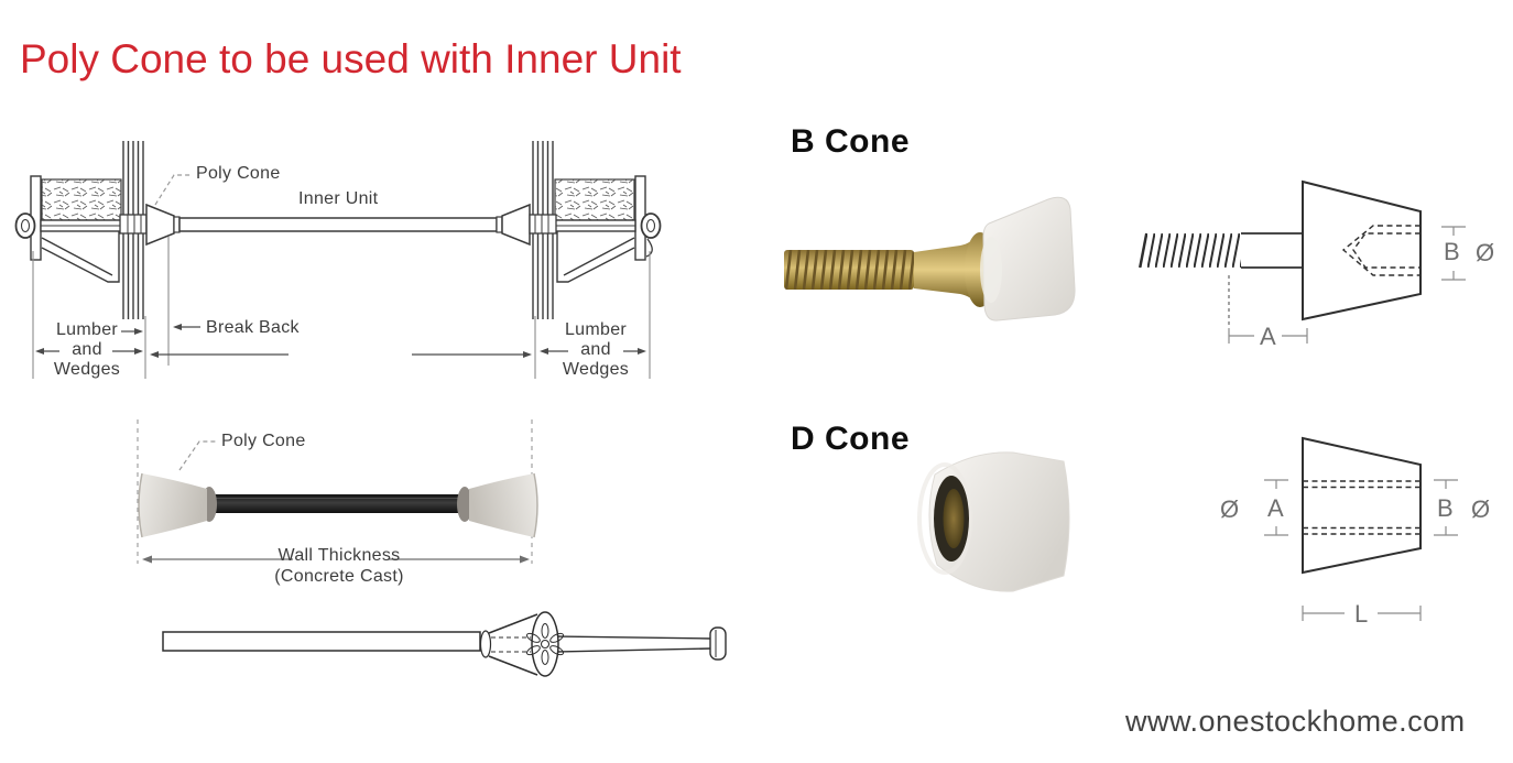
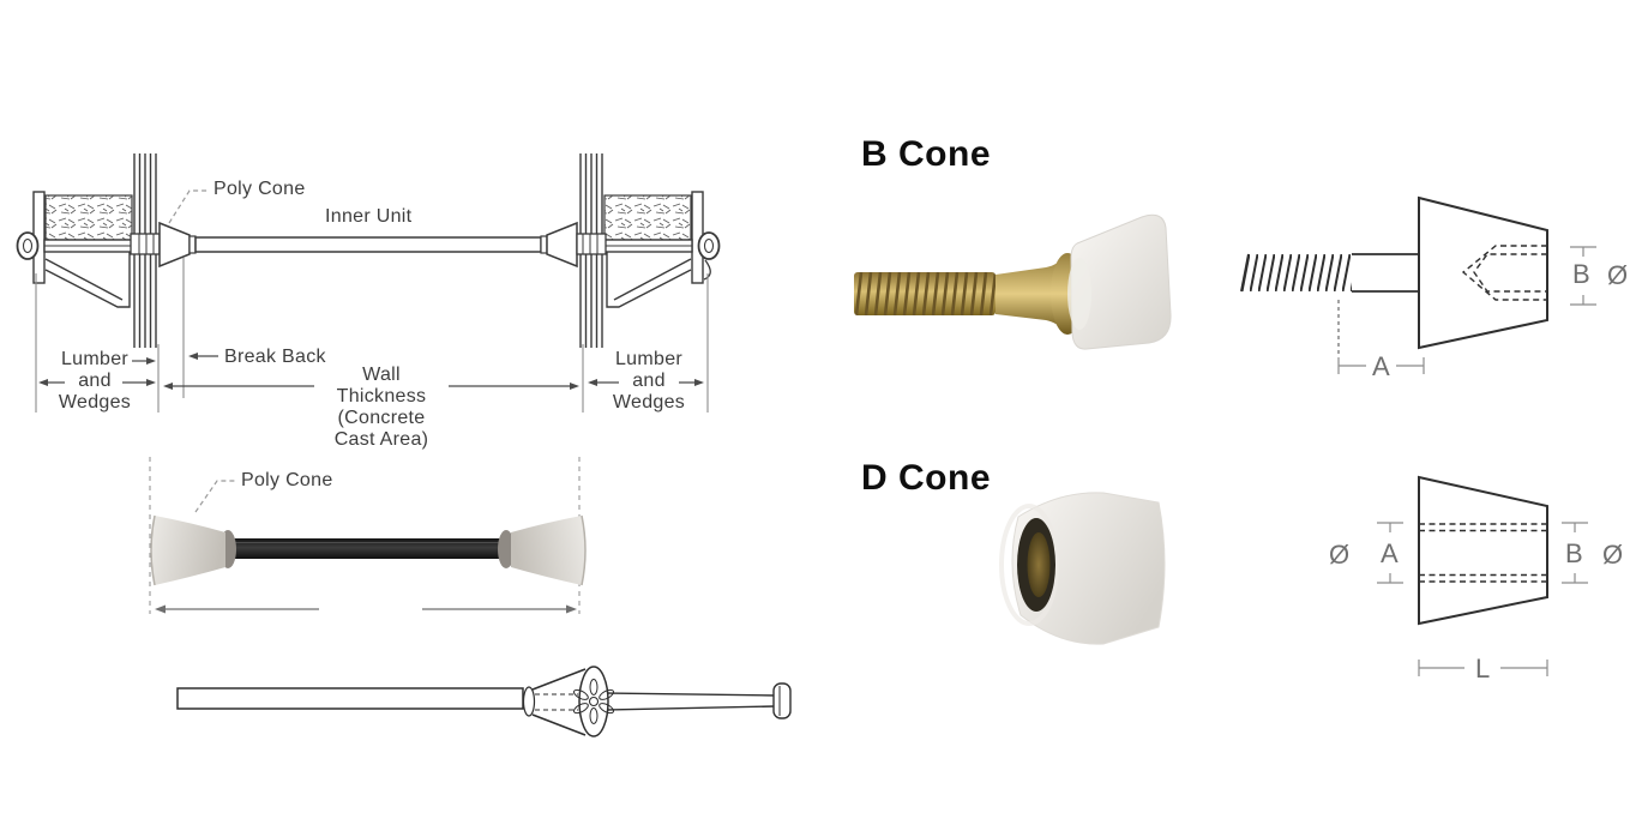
- Poly Cone to be used with Inner Unit
  Poly Cone
  Inner Unit
  Lumber
  and
  Wedges
  Break Back
+ Wall
+ Thickness
+ (Concrete
+ Cast Area)
  Lumber
  and
  Wedges
  Poly Cone
- Wall Thickness
- (Concrete Cast)
  B Cone
  D Cone
  B
  Ø
  A
  Ø
  A
  B
  Ø
  L
- www.onestockhome.com
